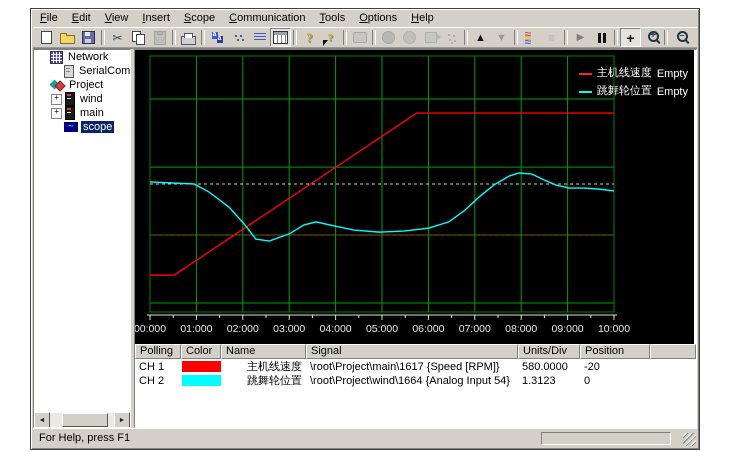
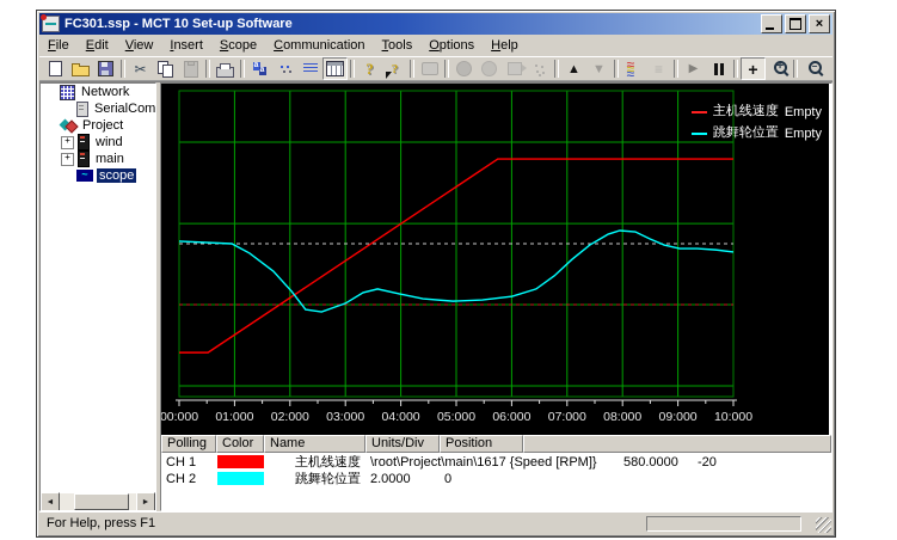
+ FC301.ssp - MCT 10 Set-up Software
+ ×
  File
  Edit
  View
  Insert
  Scope
  Communication
  Tools
  Options
  Help
  ✂
  ?
  ?
  ▲
  ▼
  ▶
  +
  Network
  SerialCom
  Project
  +
  wind
  +
  main
  ~
  scope
  主机线速度
  Empty
  跳舞轮位置
  Empty
  00:000
  01:000
  02:000
  03:000
  04:000
  05:000
  06:000
  07:000
  08:000
  09:000
  10:000
  Polling
  Color
  Name
- Signal
  Units/Div
  Position
  CH 1
  主机线速度
  \root\Project\main\1617 {Speed [RPM]}
  580.0000
  -20
  CH 2
  跳舞轮位置
- \root\Project\wind\1664 {Analog Input 54}
- 1.3123
+ 2.0000
  0
  For Help, press F1
